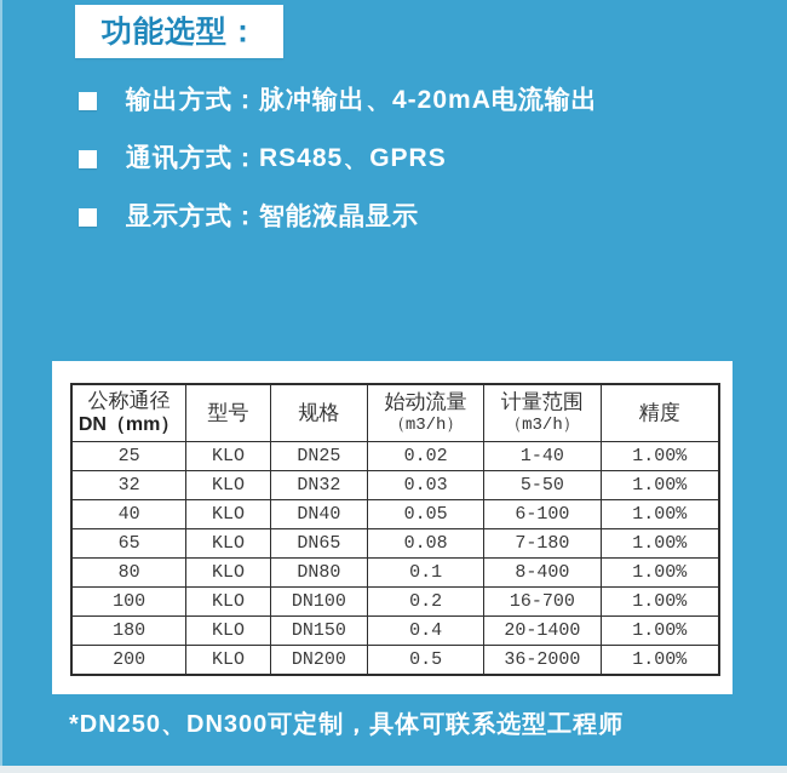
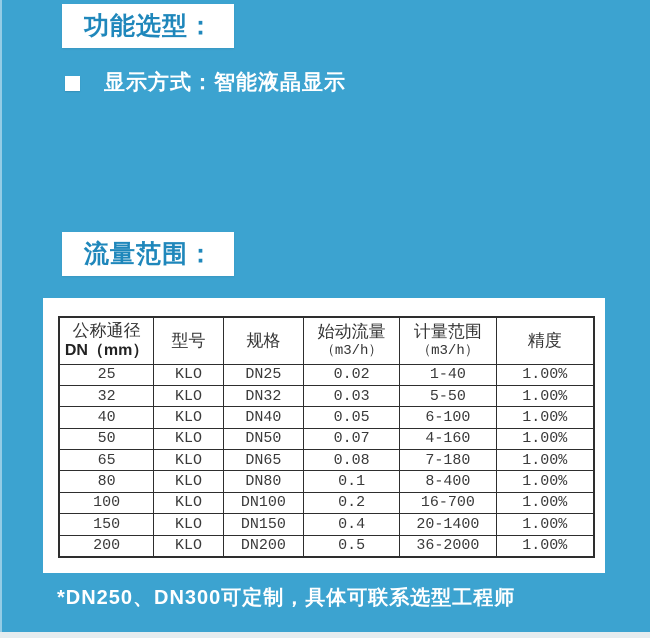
  功能选型：
- 输出方式：脉冲输出、4-20mA电流输出
- 通讯方式：RS485、GPRS
  显示方式：智能液晶显示
+ 流量范围：
  公称通径 DN（mm）	型号	规格	始动流量 （m3/h）	计量范围 （m3/h）	精度
  25	KLO	DN25	0.02	1-40	1.00%
  32	KLO	DN32	0.03	5-50	1.00%
  40	KLO	DN40	0.05	6-100	1.00%
+ 50	KLO	DN50	0.07	4-160	1.00%
  65	KLO	DN65	0.08	7-180	1.00%
  80	KLO	DN80	0.1	8-400	1.00%
  100	KLO	DN100	0.2	16-700	1.00%
- 180	KLO	DN150	0.4	20-1400	1.00%
+ 150	KLO	DN150	0.4	20-1400	1.00%
  200	KLO	DN200	0.5	36-2000	1.00%
  *DN250、DN300可定制，具体可联系选型工程师
